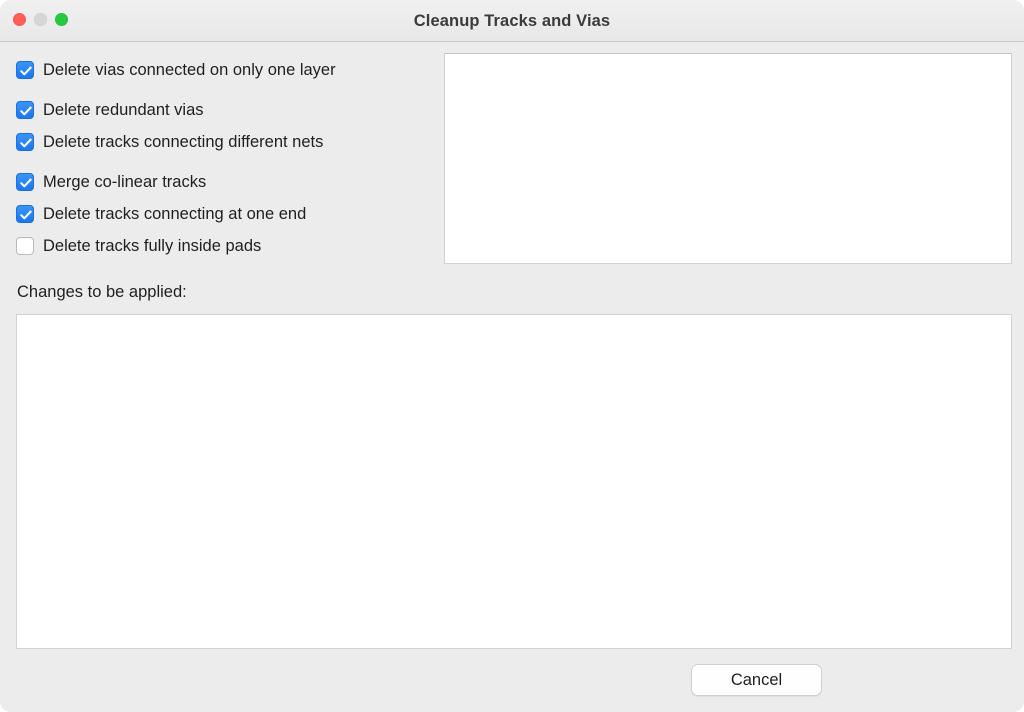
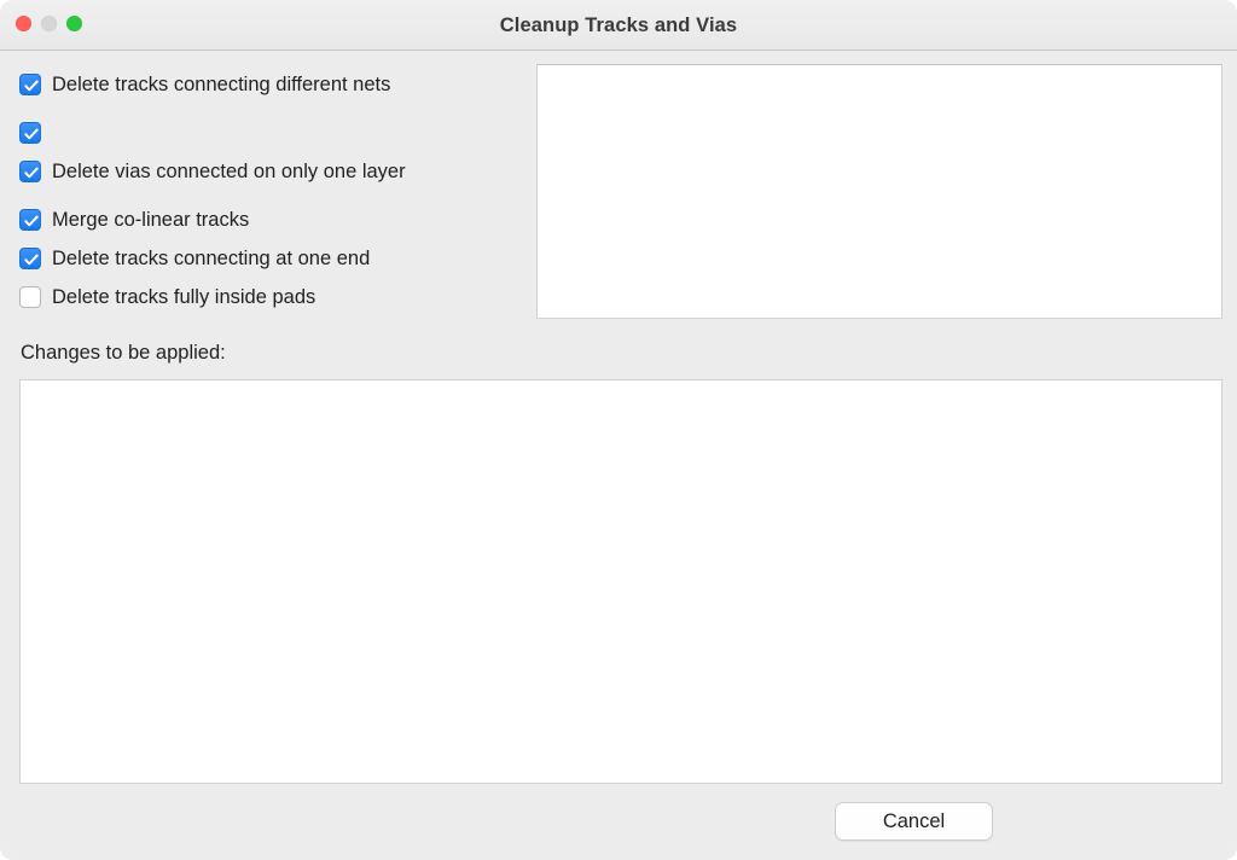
  Cleanup Tracks and Vias
- Delete vias connected on only one layer
+ Delete tracks connecting different nets
- Delete redundant vias
- Delete tracks connecting different nets
+ Delete vias connected on only one layer
  Merge co-linear tracks
  Delete tracks connecting at one end
  Delete tracks fully inside pads
  Changes to be applied:
  Cancel
